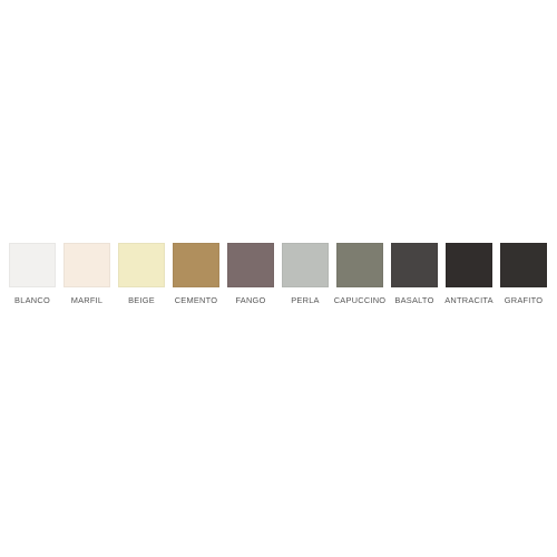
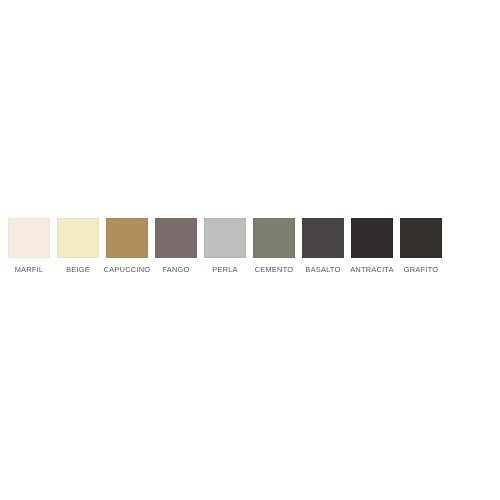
- BLANCO
  MARFIL
  BEIGE
- CEMENTO
+ CAPUCCINO
  FANGO
  PERLA
- CAPUCCINO
+ CEMENTO
  BASALTO
  ANTRACITA
  GRAFITO
